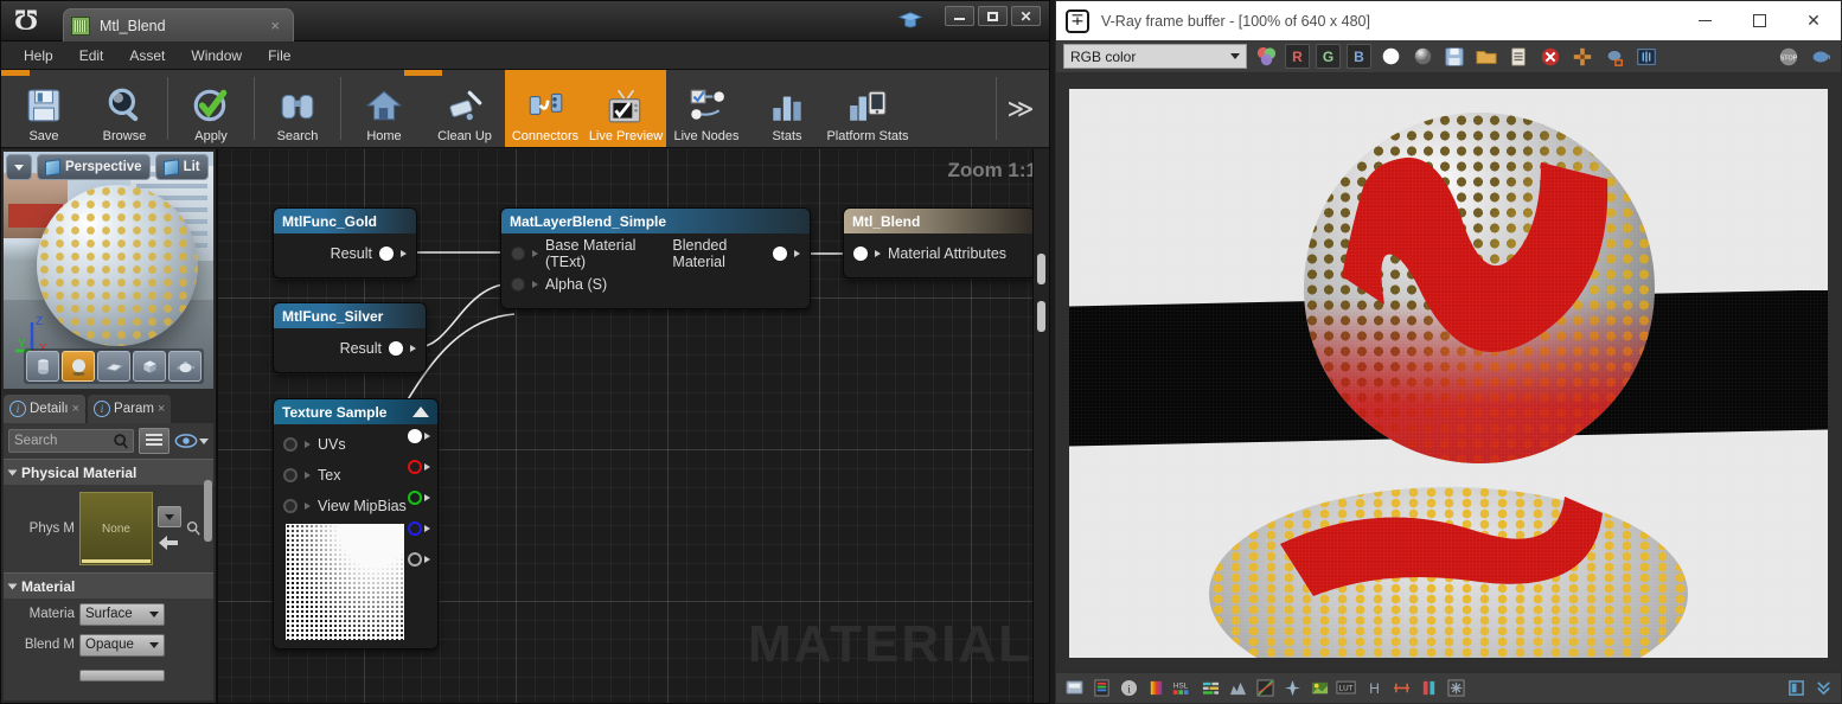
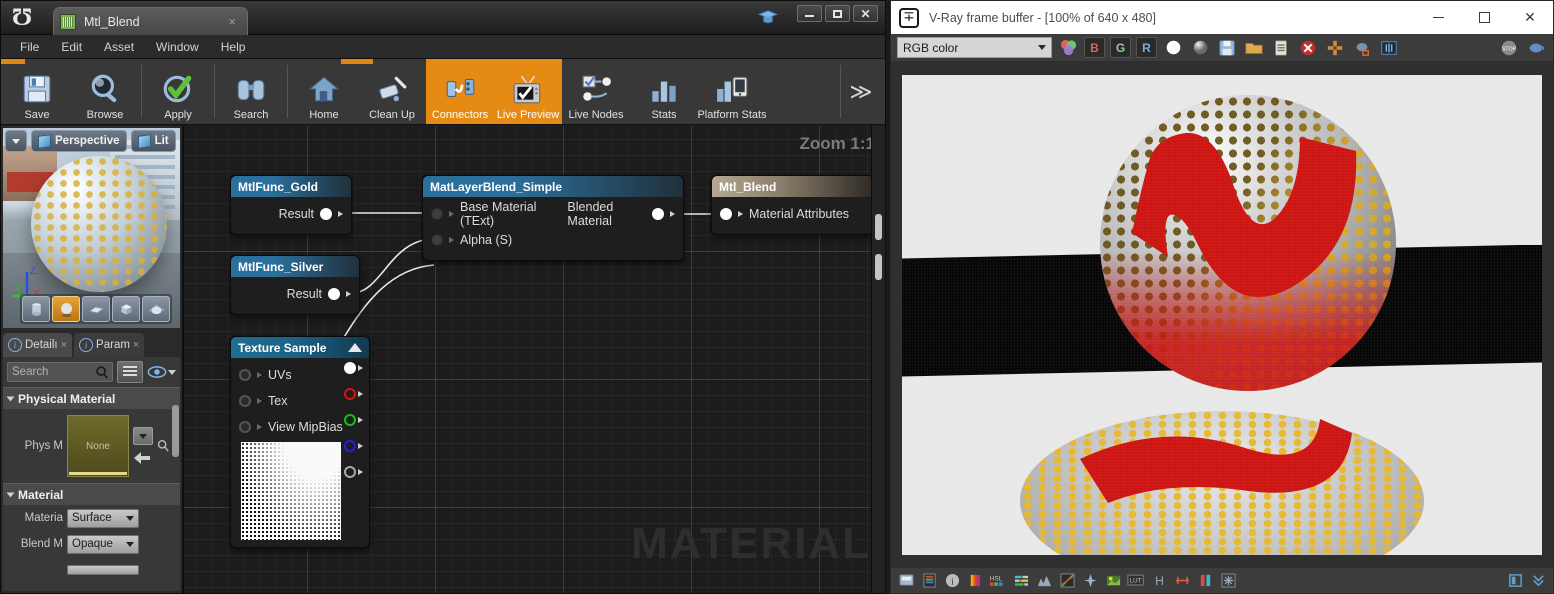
  Ʊ
  Mtl_Blend
  ×
  ✕
- Help
+ File
  Edit
  Asset
  Window
- File
+ Help
  Save
  Browse
  Apply
  Search
  Home
  Clean Up
  Connectors
  Live Preview
  Live Nodes
  Stats
  Platform Stats
  ≫
  Z
  X
  Y
  Perspective
  Lit
  i
  Detailı
  ×
  i
  Param
  ×
  Search
  Physical Material
  Phys M
  None
  Material
  Materia
  Surface
  Blend M
  Opaque
  Zoom 1:
  MATERIAL
  MtlFunc_Gold
  Result
  MtlFunc_Silver
  Result
  MatLayerBlend_Simple
  Base Material (TExt)
  Blended Material
  Alpha (S)
  Mtl_Blend
  Material Attributes
  Texture Sample
  UVs
  Tex
  View MipBias
  ∓
  V-Ray frame buffer - [100% of 640 x 480]
  ✕
  RGB color
- R
+ B
  G
- B
+ R
  i
  H
